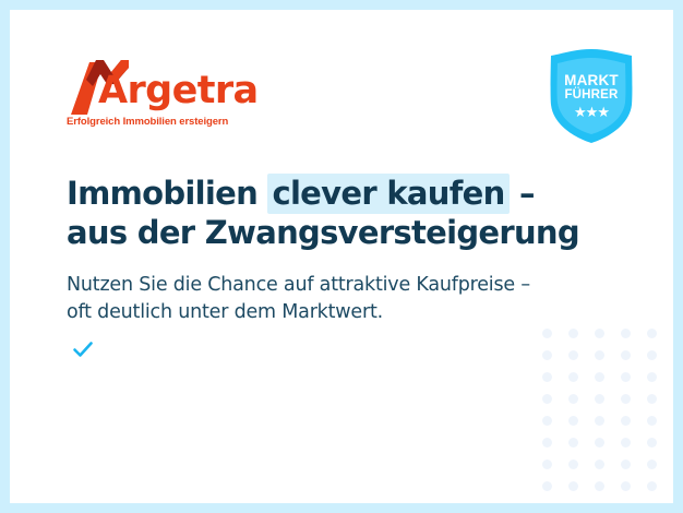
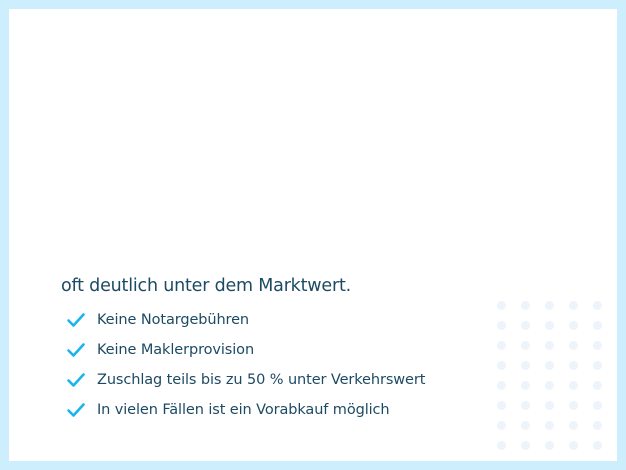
- Argetra
- Erfolgreich Immobilien ersteigern
- MARKT
- FÜHRER
- ★★★
- Immobilien clever kaufen –
- aus der Zwangsversteigerung
- Nutzen Sie die Chance auf attraktive Kaufpreise –
  oft deutlich unter dem Marktwert.
+ Keine Notargebühren
+ Keine Maklerprovision
+ Zuschlag teils bis zu 50 % unter Verkehrswert
+ In vielen Fällen ist ein Vorabkauf möglich
